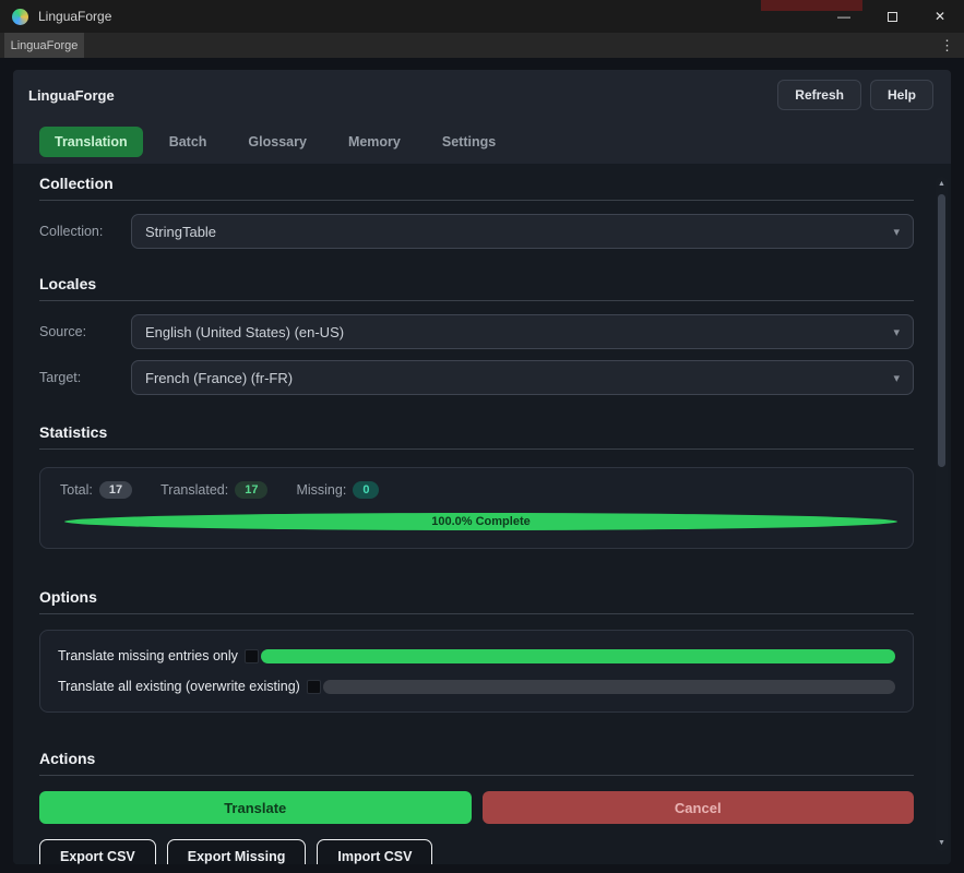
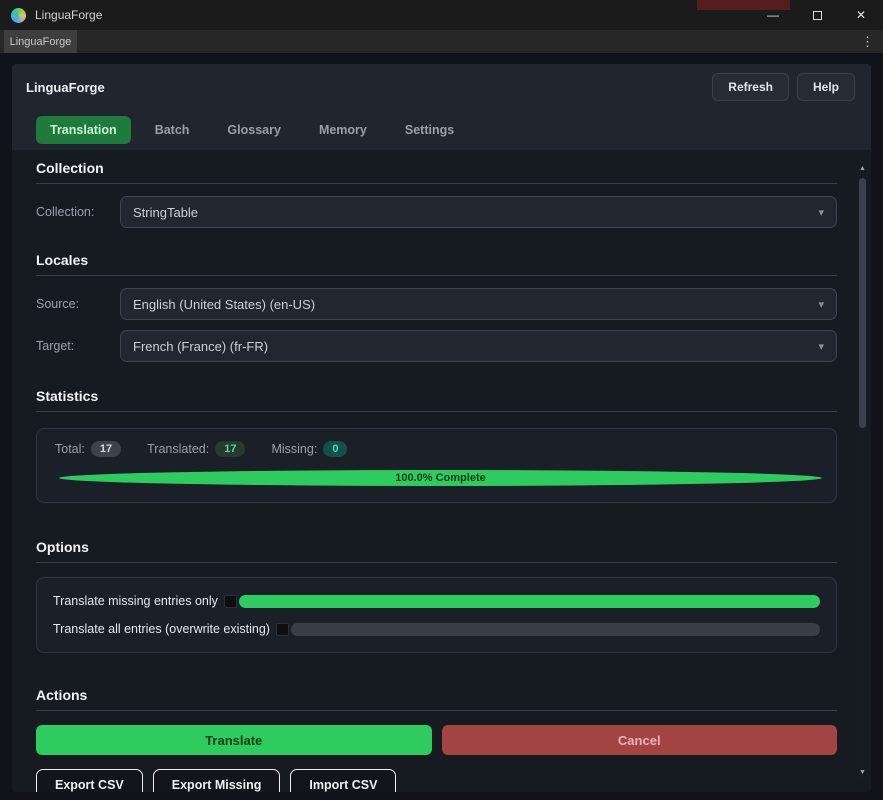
  LinguaForge
  —
  ✕
  LinguaForge
  ⋮
  LinguaForge
  Refresh
  Help
  Translation
  Batch
  Glossary
  Memory
  Settings
  Collection
  Collection:
  StringTable
  ▾
  Locales
  Source:
  English (United States) (en-US)
  ▾
  Target:
  French (France) (fr-FR)
  ▾
  Statistics
  Total:
  17
  Translated:
  17
  Missing:
  0
  100.0% Complete
  Options
  Translate missing entries only
- Translate all existing (overwrite existing)
+ Translate all entries (overwrite existing)
  Actions
  Translate
  Cancel
  Export CSV
  Export Missing
  Import CSV
